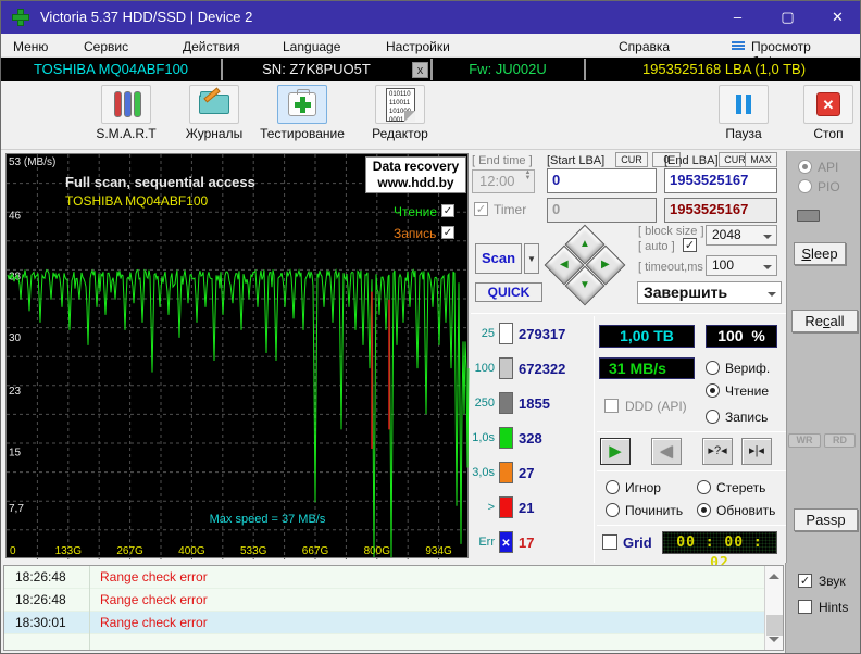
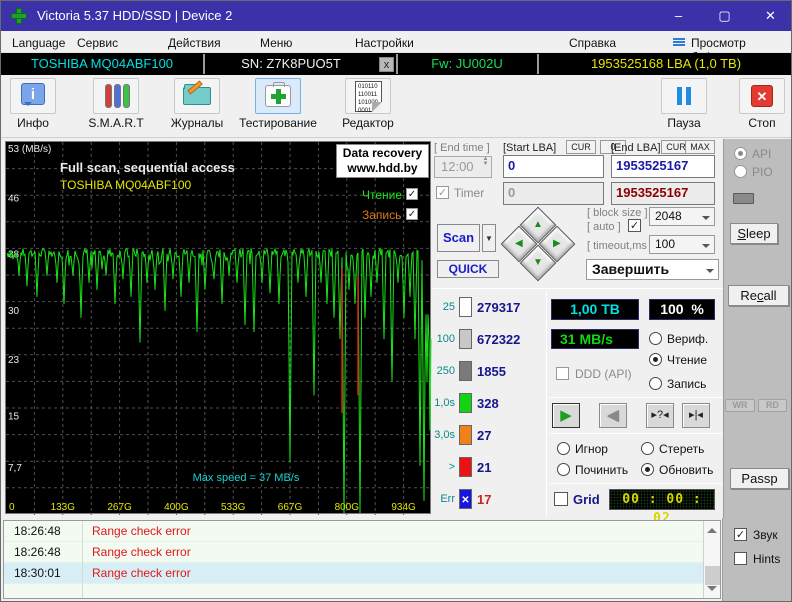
  Victoria 5.37 HDD/SSD | Device 2
  –
  ▢
  ✕
- Меню
+ Language
  Сервис
  Действия
- Language
+ Меню
  Настройки
  Справка
  TOSHIBA MQ04ABF100
  SN: Z7K8PUO5T
  x
  Fw: JU002U
  1953525168 LBA (1,0 TB)
+ i
+ Инфо
  S.M.A.R.T
  Журналы
  Тестирование
  Редактор
  Пауза
  ✕
  Стоп
  53 (MB/s)
  46
  30
  23
  15
  7,7
  0
  133G
  267G
  400G
  533G
  667G
  800G
  934G
  Full scan, sequential access
  TOSHIBA MQ04ABF100
  Data recovery
  www.hdd.by
  Чтение
  ✓
  Запись
  ✓
  Max speed = 37 MB/s
  [ End time ]
  12:00
  ✓
  Timer
  [Start LBA]
  CUR
  0
  0
  0
  [End LBA]
  CUR
  MAX
  1953525167
  1953525167
  Scan
  ▼
  QUICK
  [ block size ]
  [ auto ]
  ✓
  2048
  [ timeout,ms
  100
  Завершить
  25
  279317
  100
  672322
  250
  1855
  1,0s
  328
  3,0s
  27
  >
  21
  Err
  ✕
  17
  1,00 TB
  100 %
  31 MB/s
  DDD (API)
  Вериф.
  Чтение
  Запись
  ▶
  ◀
  ▸?◂
  ▸|◂
  Игнор
  Стереть
  Починить
  Обновить
  Grid
  00 : 00 : 02
  API
  PIO
  Sleep
  Recall
  WR
  RD
  Passp
  18:26:48
  Range check error
  18:26:48
  Range check error
  18:30:01
  Range check error
  ✓
  Звук
  Hints
